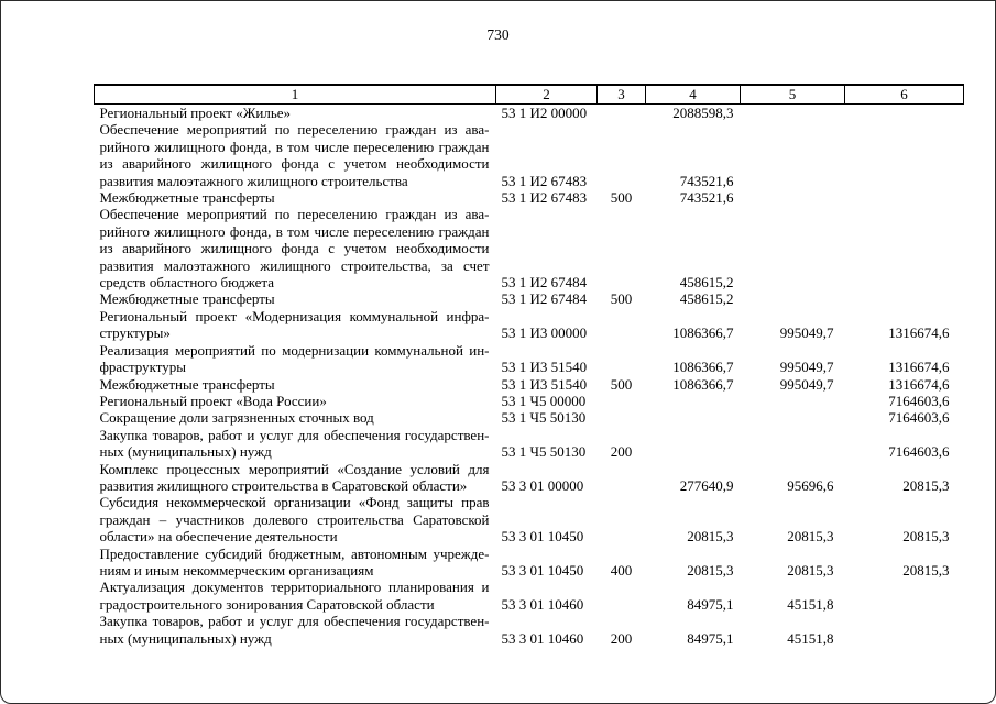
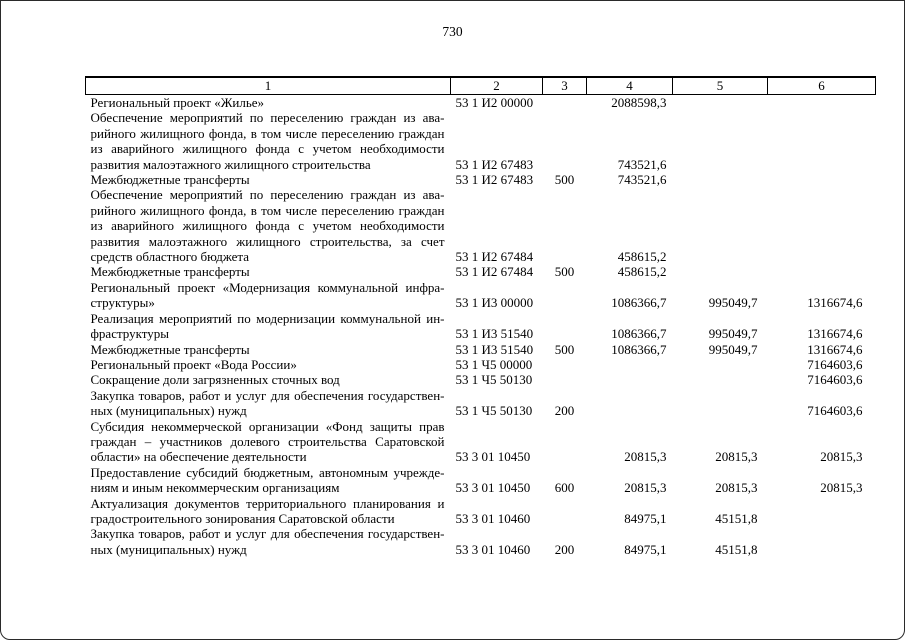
  730
  1	2	3	4	5	6
  Региональный проект «Жилье»	53 1 И2 00000		2088598,3
  Обеспечение мероприятий по переселению граждан из ава-рийного жилищного фонда, в том числе переселению гражданиз аварийного жилищного фонда с учетом необходимостиразвития малоэтажного жилищного строительства	53 1 И2 67483		743521,6
  Межбюджетные трансферты	53 1 И2 67483	500	743521,6
  Обеспечение мероприятий по переселению граждан из ава-рийного жилищного фонда, в том числе переселению гражданиз аварийного жилищного фонда с учетом необходимостиразвития малоэтажного жилищного строительства, за счетсредств областного бюджета	53 1 И2 67484		458615,2
  Межбюджетные трансферты	53 1 И2 67484	500	458615,2
  Региональный проект «Модернизация коммунальной инфра-структуры»	53 1 И3 00000		1086366,7	995049,7	1316674,6
  Реализация мероприятий по модернизации коммунальной ин-фраструктуры	53 1 И3 51540		1086366,7	995049,7	1316674,6
  Межбюджетные трансферты	53 1 И3 51540	500	1086366,7	995049,7	1316674,6
  Региональный проект «Вода России»	53 1 Ч5 00000				7164603,6
  Сокращение доли загрязненных сточных вод	53 1 Ч5 50130				7164603,6
  Закупка товаров, работ и услуг для обеспечения государствен-ных (муниципальных) нужд	53 1 Ч5 50130	200			7164603,6
- Комплекс процессных мероприятий «Создание условий дляразвития жилищного строительства в Саратовской области»	53 3 01 00000		277640,9	95696,6	20815,3
  Субсидия некоммерческой организации «Фонд защиты правграждан – участников долевого строительства Саратовскойобласти» на обеспечение деятельности	53 3 01 10450		20815,3	20815,3	20815,3
- Предоставление субсидий бюджетным, автономным учрежде-ниям и иным некоммерческим организациям	53 3 01 10450	400	20815,3	20815,3	20815,3
+ Предоставление субсидий бюджетным, автономным учрежде-ниям и иным некоммерческим организациям	53 3 01 10450	600	20815,3	20815,3	20815,3
  Актуализация документов территориального планирования иградостроительного зонирования Саратовской области	53 3 01 10460		84975,1	45151,8
  Закупка товаров, работ и услуг для обеспечения государствен-ных (муниципальных) нужд	53 3 01 10460	200	84975,1	45151,8
